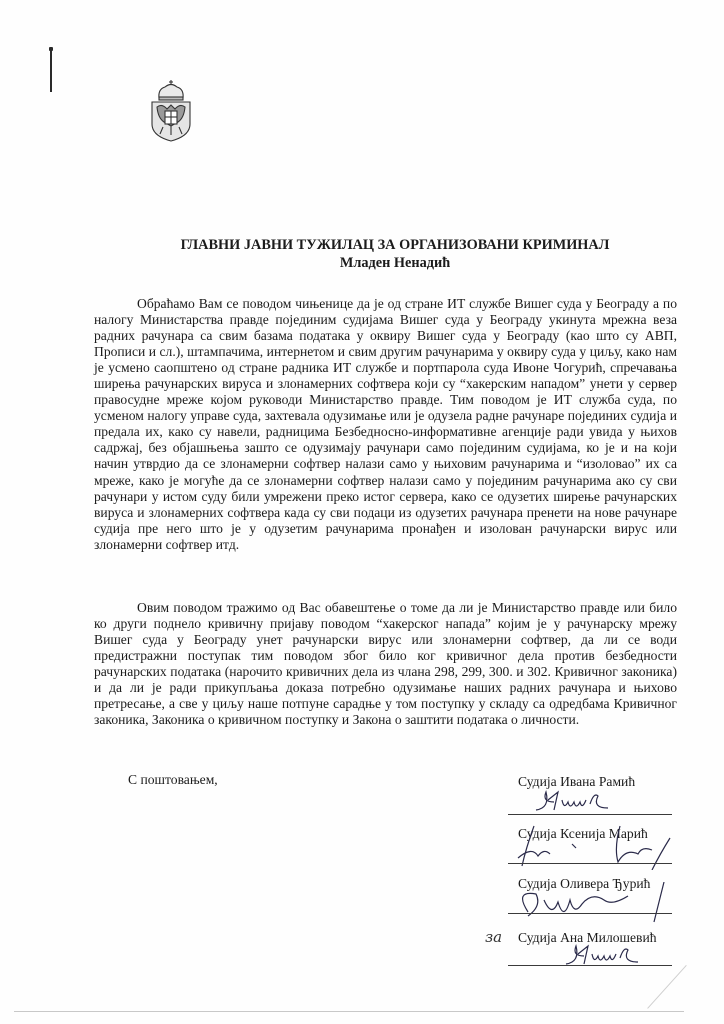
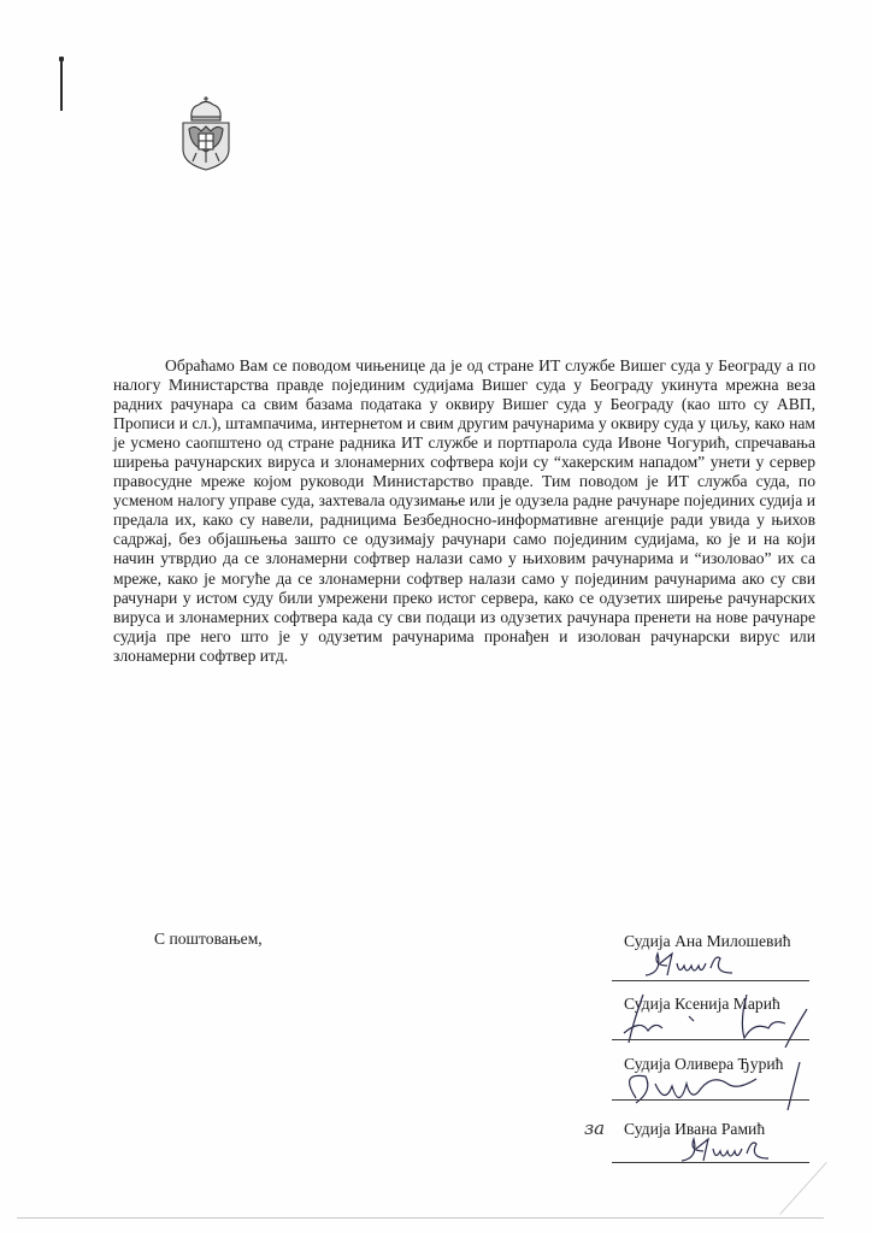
- ГЛАВНИ ЈАВНИ ТУЖИЛАЦ ЗА ОРГАНИЗОВАНИ КРИМИНАЛ
- Младен Ненадић
  Обраћамо Вам се поводом чињенице да је од стране ИТ службе Вишег суда у Београду а по налогу Министарства правде појединим судијама Вишег суда у Београду укинута мрежна веза радних рачунара са свим базама података у оквиру Вишег суда у Београду (као што су АВП, Прописи и сл.), штампачима, интернетом и свим другим рачунарима у оквиру суда у циљу, како нам је усмено саопштено од стране радника ИТ службе и портпарола суда Ивоне Чогурић, спречавања ширења рачунарских вируса и злонамерних софтвера који су “хакерским нападом” унети у сервер правосудне мреже којом руководи Министарство правде. Тим поводом је ИТ служба суда, по усменом налогу управе суда, захтевала одузимање или је одузела радне рачунаре појединих судија и предала их, како су навели, радницима Безбедносно-информативне агенције ради увида у њихов садржај, без објашњења зашто се одузимају рачунари само појединим судијама, ко је и на који начин утврдио да се злонамерни софтвер налази само у њиховим рачунарима и “изоловао” их са мреже, како је могуће да се злонамерни софтвер налази само у појединим рачунарима ако су сви рачунари у истом суду били умрежени преко истог сервера, како се одузетих ширење рачунарских вируса и злонамерних софтвера када су сви подаци из одузетих рачунара пренети на нове рачунаре судија пре него што је у одузетим рачунарима пронађен и изолован рачунарски вирус или злонамерни софтвер итд.
- Овим поводом тражимо од Вас обавештење о томе да ли је Министарство правде или било ко други поднело кривичну пријаву поводом “хакерског напада” којим је у рачунарску мрежу Вишег суда у Београду унет рачунарски вирус или злонамерни софтвер, да ли се води предистражни поступак тим поводом због било ког кривичног дела против безбедности рачунарских података (нарочито кривичних дела из члана 298, 299, 300. и 302. Кривичног законика) и да ли је ради прикупљања доказа потребно одузимање наших радних рачунара и њихово претресање, а све у циљу наше потпуне сарадње у том поступку у складу са одредбама Кривичног законика, Законика о кривичном поступку и Закона о заштити података о личности.
  С поштовањем,
- Судија Ивана Рамић
+ Судија Ана Милошевић
  Судија Ксенија Марић
  Судија Оливера Ђурић
  за
- Судија Ана Милошевић
+ Судија Ивана Рамић
